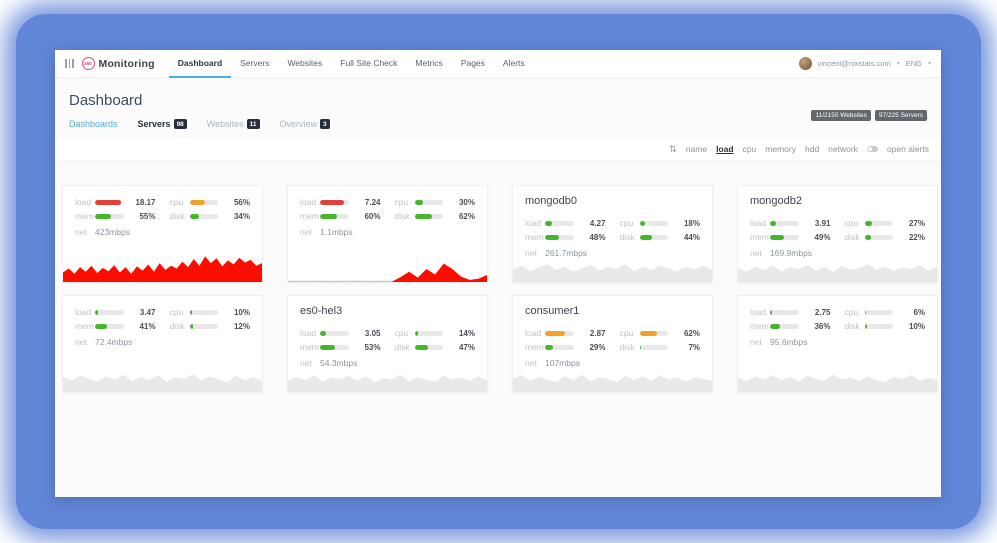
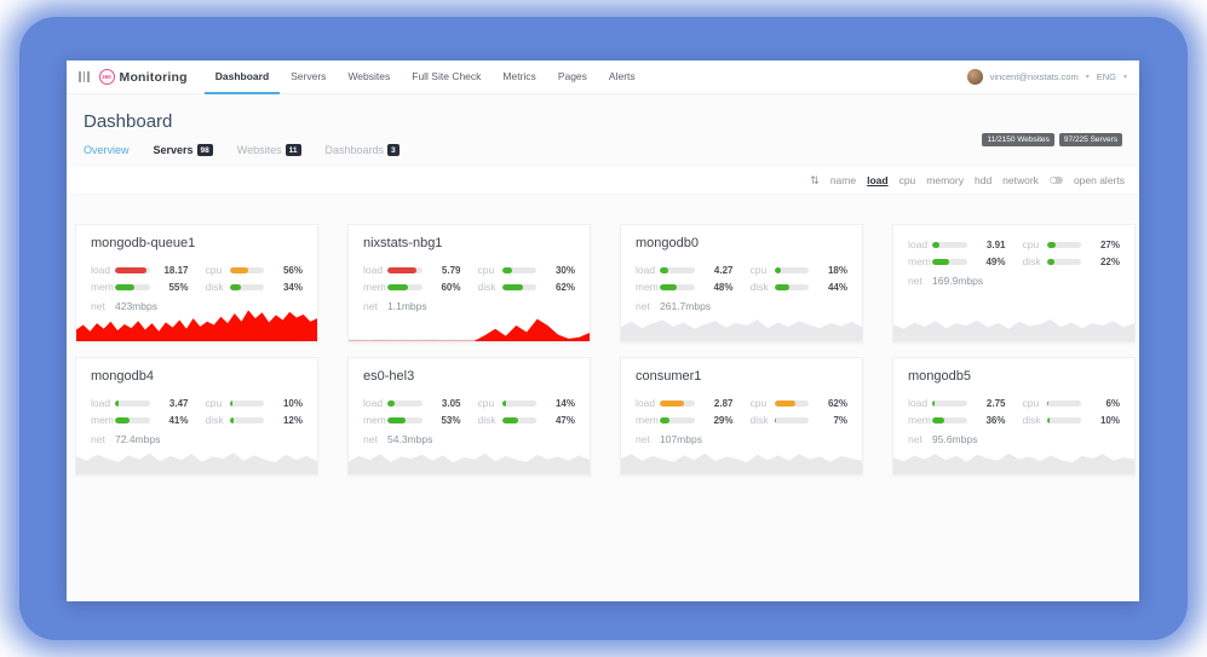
  Monitoring
  Dashboard
  Servers
  Websites
  Full Site Check
  Metrics
  Pages
  Alerts
  vincent@nixstats.com
  ENG
  Dashboard
- Dashboards
+ Overview
  Servers
  Websites
- Overview
+ Dashboards
  ⇅
  name
  load
  cpu
  memory
  hdd
  network
  open alerts
+ mongodb-queue1
  load
  18.17
  cpu
  56%
  mem
  55%
  disk
  34%
  net
  423mbps
+ nixstats-nbg1
  load
- 7.24
+ 5.79
  cpu
  30%
  mem
  60%
  disk
  62%
  net
  1.1mbps
  mongodb0
  load
  4.27
  cpu
  18%
  mem
  48%
  disk
  44%
  net
  261.7mbps
- mongodb2
  load
  3.91
  cpu
  27%
  mem
  49%
  disk
  22%
  net
  169.9mbps
+ mongodb4
  load
  3.47
  cpu
  10%
  mem
  41%
  disk
  12%
  net
  72.4mbps
  es0-hel3
  load
  3.05
  cpu
  14%
  mem
  53%
  disk
  47%
  net
  54.3mbps
  consumer1
  load
  2.87
  cpu
  62%
  mem
  29%
  disk
  7%
  net
  107mbps
+ mongodb5
  load
  2.75
  cpu
  6%
  mem
  36%
  disk
  10%
  net
  95.6mbps
